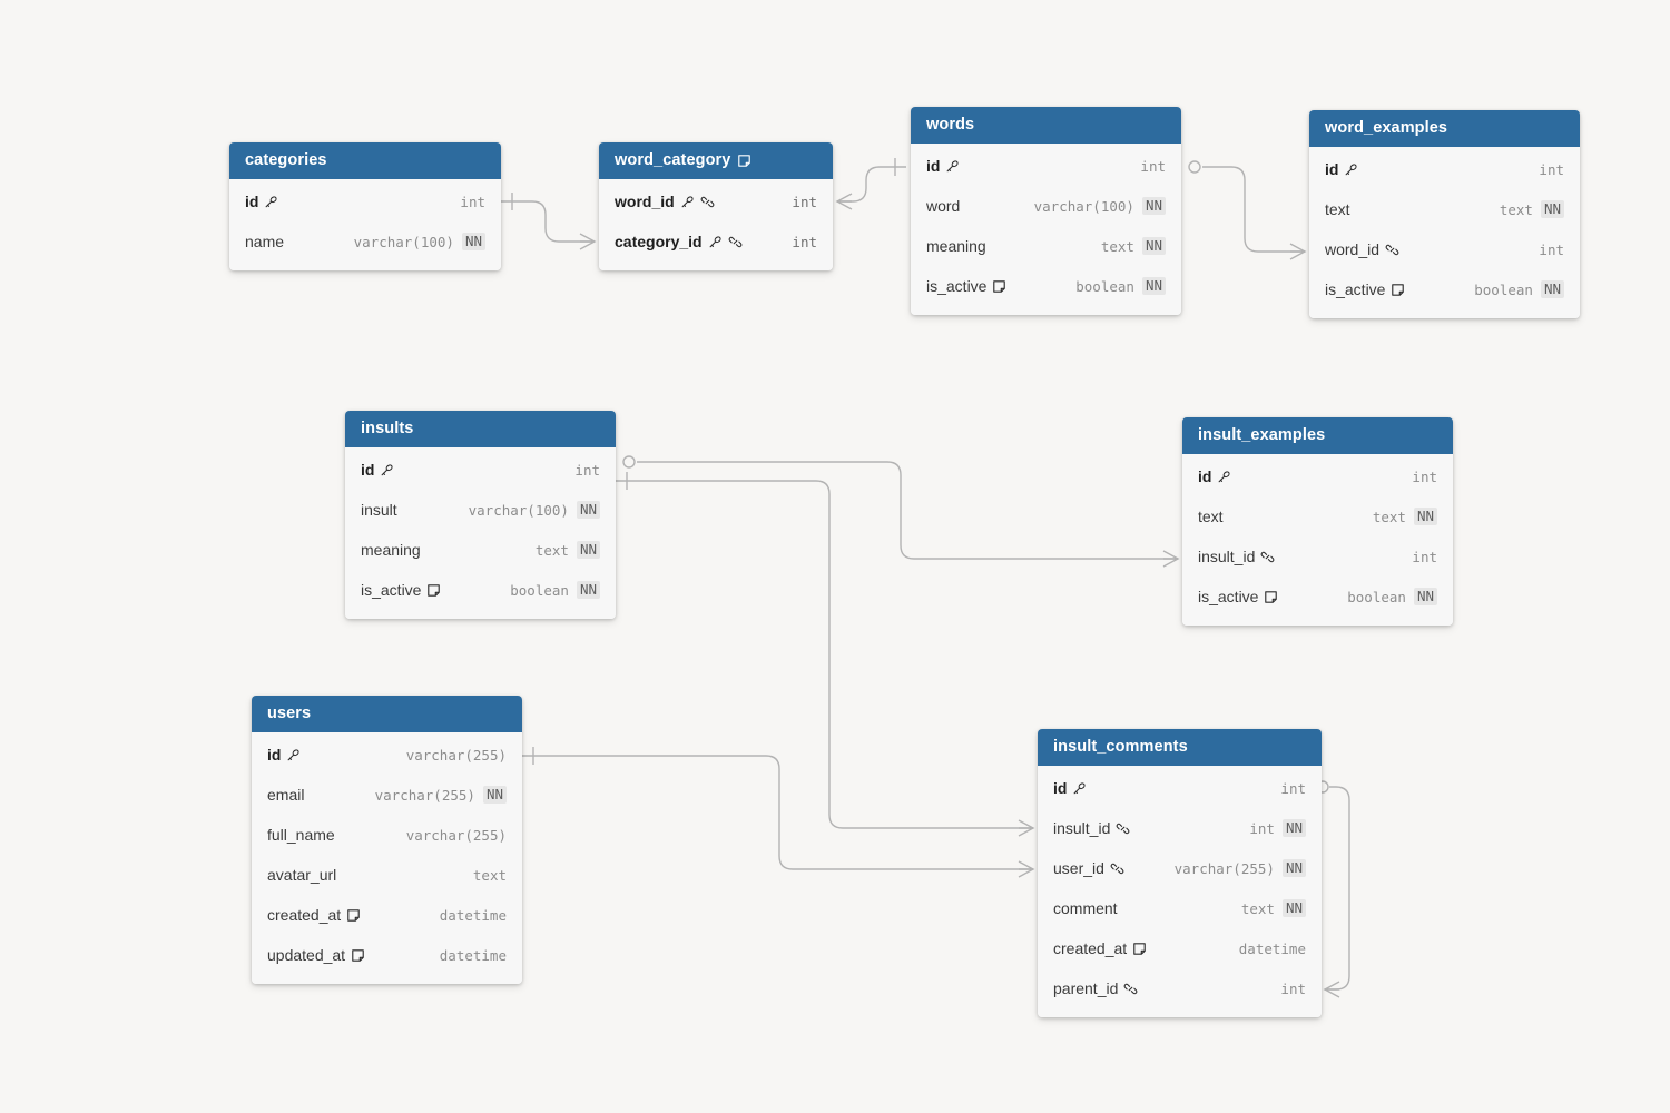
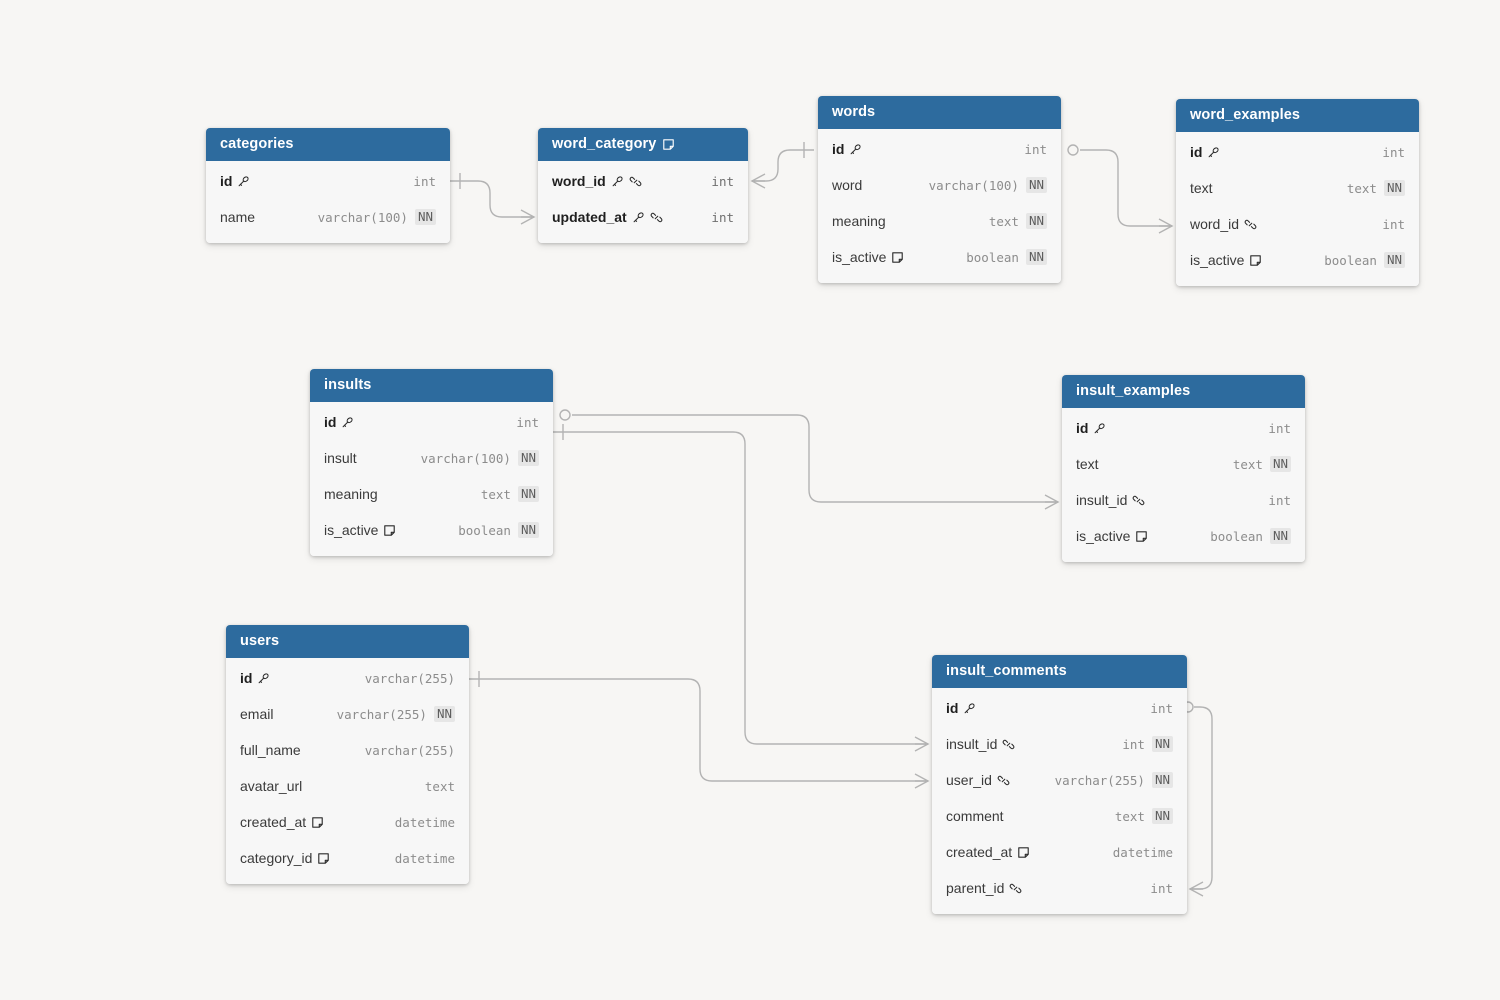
  categories
  id
  int
  name
  varchar(100)
  NN
  word_category
  word_id
  int
- category_id
+ updated_at
  int
  words
  id
  int
  word
  varchar(100)
  NN
  meaning
  text
  NN
  is_active
  boolean
  NN
  word_examples
  id
  int
  text
  text
  NN
  word_id
  int
  is_active
  boolean
  NN
  insults
  id
  int
  insult
  varchar(100)
  NN
  meaning
  text
  NN
  is_active
  boolean
  NN
  insult_examples
  id
  int
  text
  text
  NN
  insult_id
  int
  is_active
  boolean
  NN
  users
  id
  varchar(255)
  email
  varchar(255)
  NN
  full_name
  varchar(255)
  avatar_url
  text
  created_at
  datetime
- updated_at
+ category_id
  datetime
  insult_comments
  id
  int
  insult_id
  int
  NN
  user_id
  varchar(255)
  NN
  comment
  text
  NN
  created_at
  datetime
  parent_id
  int
